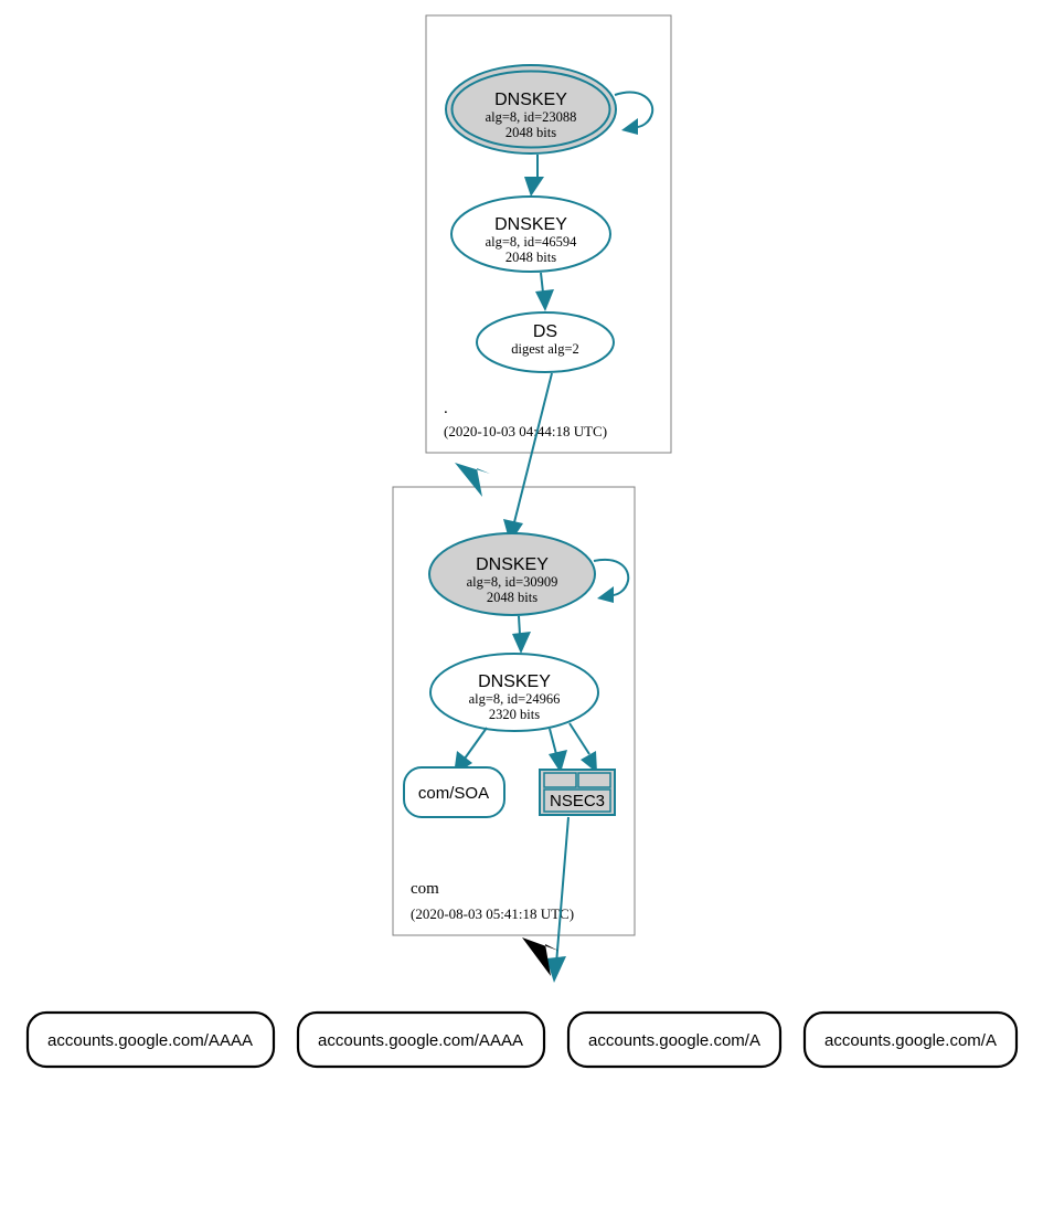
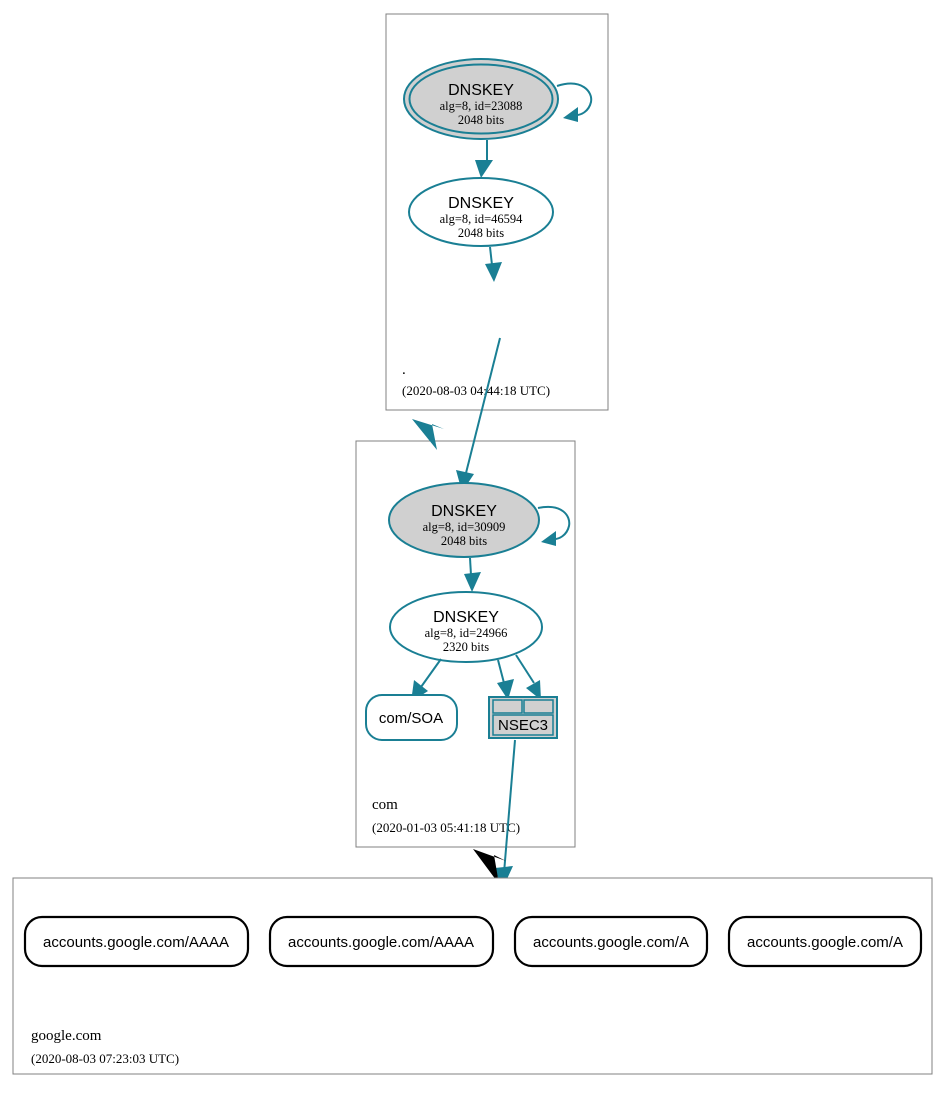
  .
- (2020-10-03 04:44:18 UTC)
+ (2020-08-03 04:44:18 UTC)
  DNSKEY
  alg=8, id=23088
  2048 bits
  DNSKEY
  alg=8, id=46594
  2048 bits
- DS
- digest alg=2
  com
- (2020-08-03 05:41:18 UTC)
+ (2020-01-03 05:41:18 UTC)
  DNSKEY
  alg=8, id=30909
  2048 bits
  DNSKEY
  alg=8, id=24966
  2320 bits
  com/SOA
  NSEC3
+ google.com
+ (2020-08-03 07:23:03 UTC)
  accounts.google.com/AAAA
  accounts.google.com/AAAA
  accounts.google.com/A
  accounts.google.com/A
